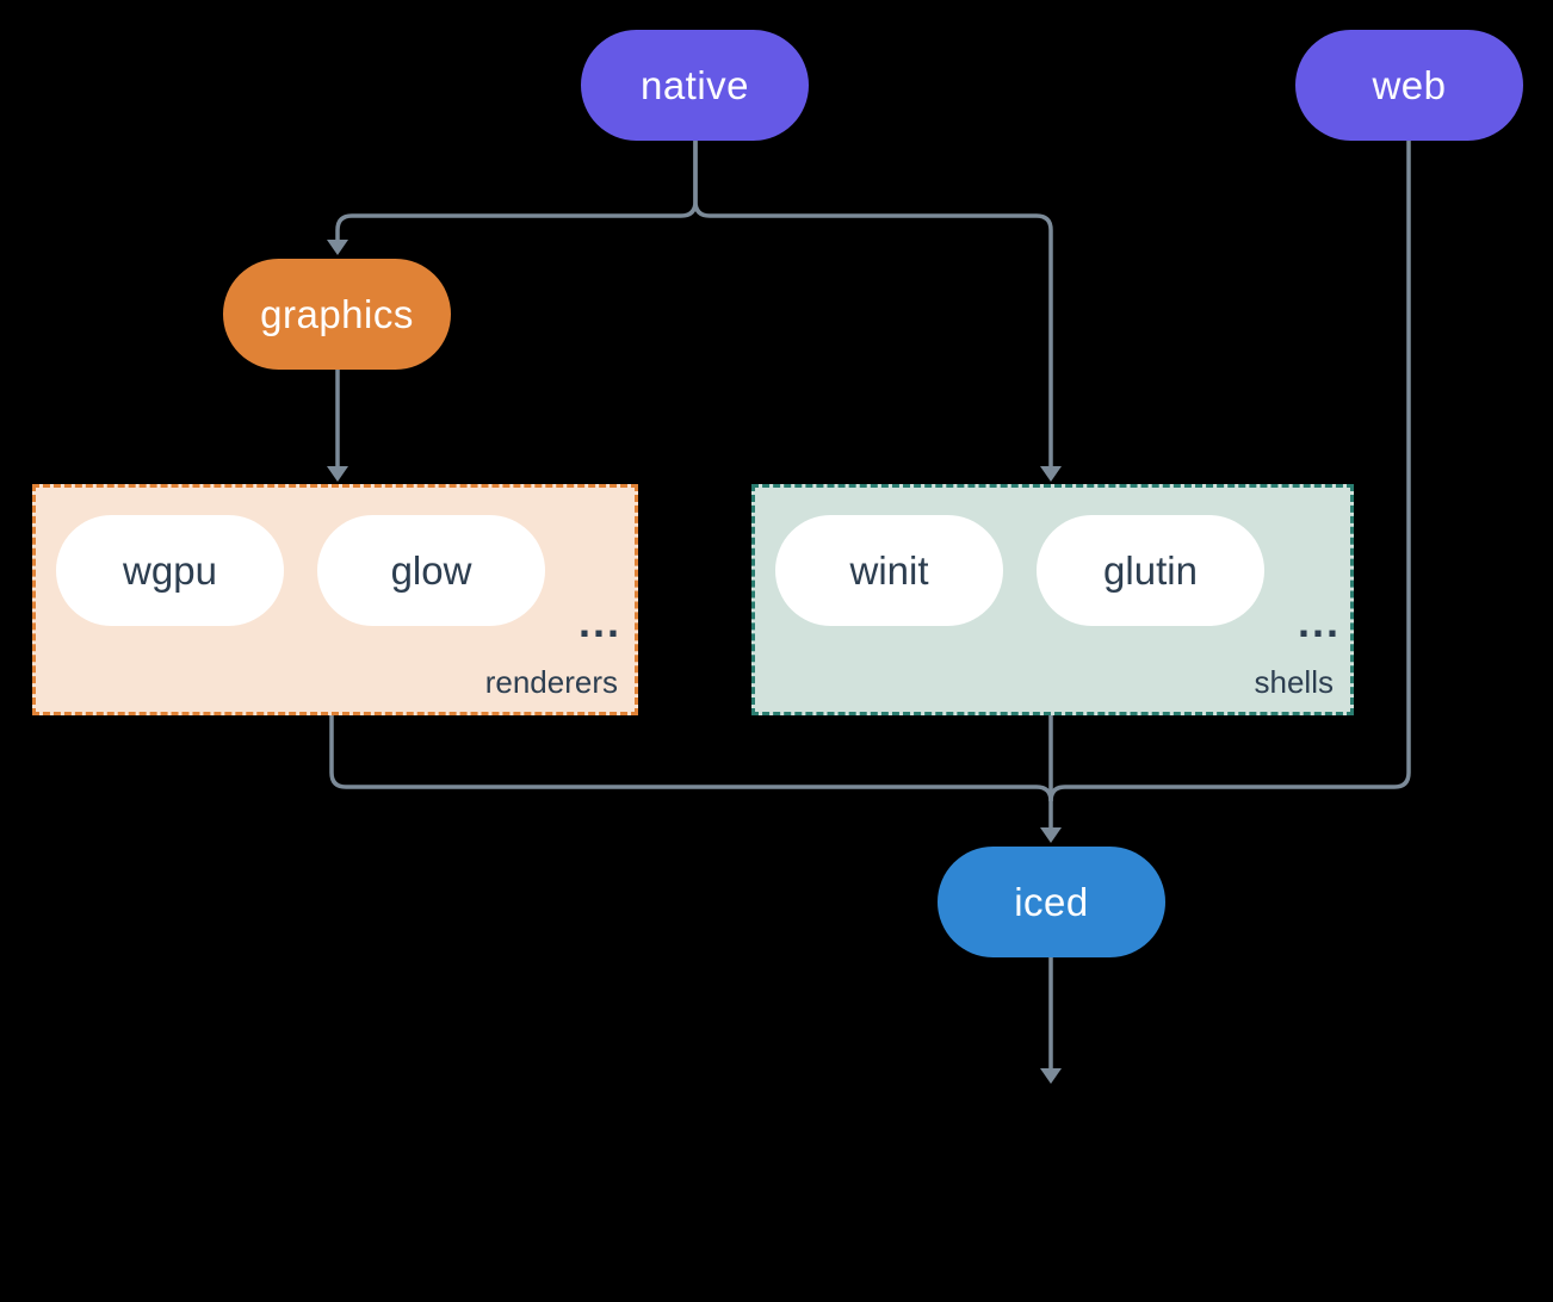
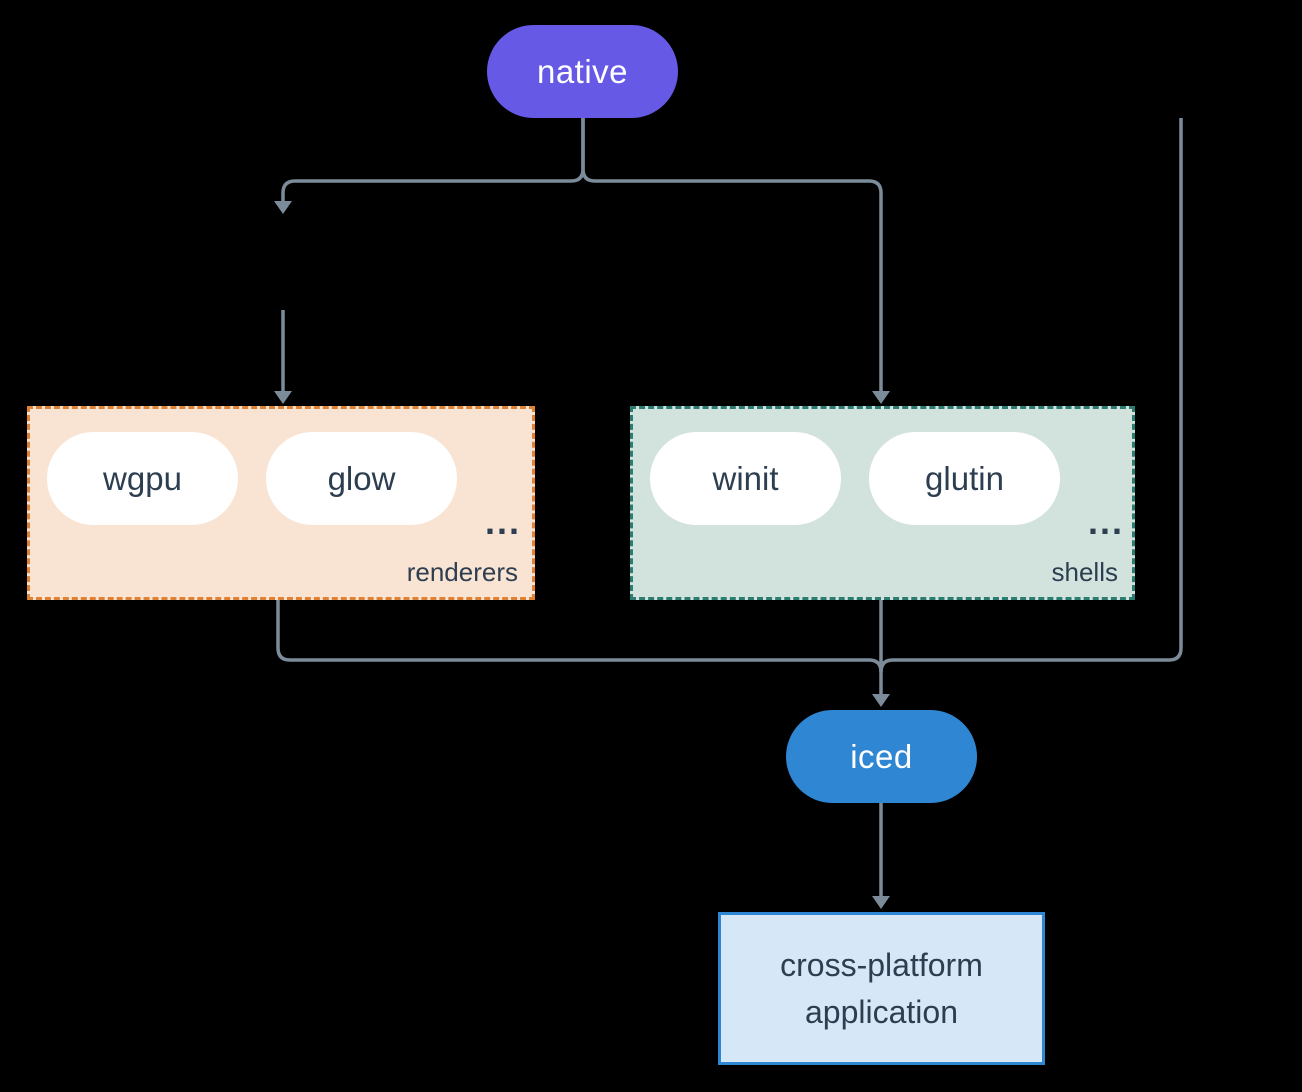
  native
- web
- graphics
  wgpu
  glow
  ...
  renderers
  winit
  glutin
  ...
  shells
  iced
+ cross-platform application
